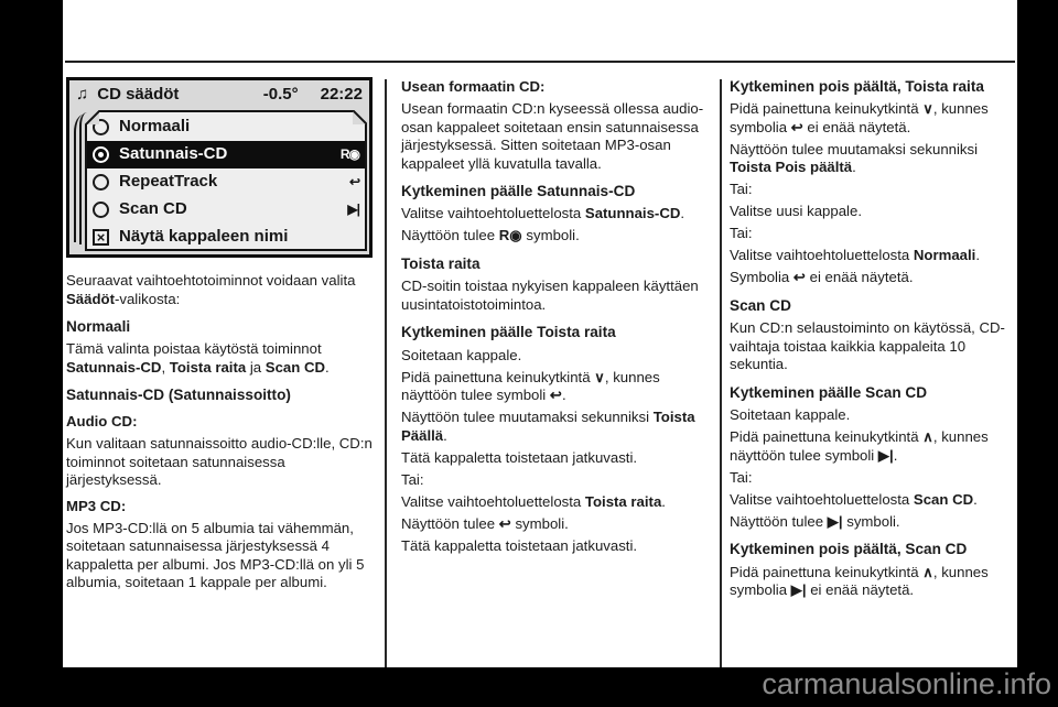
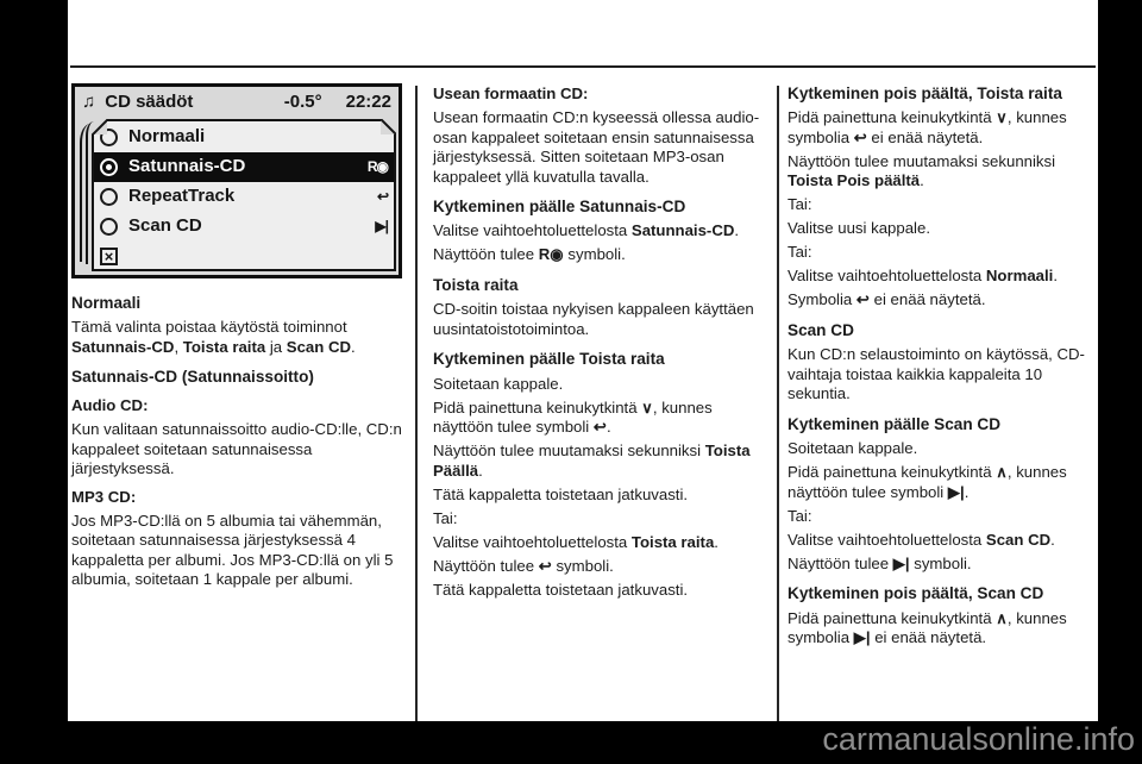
  ♫
  CD säädöt
  -0.5°
  22:22
  Normaali
  Satunnais-CD
  R◉
  RepeatTrack
  ↩
  Scan CD
  ▶|
  ×
- Näytä kappaleen nimi
- Seuraavat vaihtoehtotoiminnot voidaan valita Säädöt-valikosta:
  Normaali
  Tämä valinta poistaa käytöstä toiminnot Satunnais-CD, Toista raita ja Scan CD.
  Satunnais-CD (Satunnaissoitto)
  Audio CD:
- Kun valitaan satunnaissoitto audio-CD:lle, CD:n toiminnot soitetaan satunnaisessa järjestyksessä.
+ Kun valitaan satunnaissoitto audio-CD:lle, CD:n kappaleet soitetaan satunnaisessa järjestyksessä.
  MP3 CD:
  Jos MP3-CD:llä on 5 albumia tai vähemmän, soitetaan satunnaisessa järjestyksessä 4 kappaletta per albumi. Jos MP3-CD:llä on yli 5 albumia, soitetaan 1 kappale per albumi.
  Usean formaatin CD:
  Usean formaatin CD:n kyseessä ollessa audio-osan kappaleet soitetaan ensin satunnaisessa järjestyksessä. Sitten soitetaan MP3-osan kappaleet yllä kuvatulla tavalla.
  Kytkeminen päälle Satunnais-CD
  Valitse vaihtoehtoluettelosta Satunnais-CD.
  Näyttöön tulee R◉ symboli.
  Toista raita
  CD-soitin toistaa nykyisen kappaleen käyttäen uusintatoistotoimintoa.
  Kytkeminen päälle Toista raita
  Soitetaan kappale.
  Pidä painettuna keinukytkintä ∨, kunnes näyttöön tulee symboli ↩.
  Näyttöön tulee muutamaksi sekunniksi Toista Päällä.
  Tätä kappaletta toistetaan jatkuvasti.
  Tai:
  Valitse vaihtoehtoluettelosta Toista raita.
  Näyttöön tulee ↩ symboli.
  Tätä kappaletta toistetaan jatkuvasti.
  Kytkeminen pois päältä, Toista raita
  Pidä painettuna keinukytkintä ∨, kunnes symbolia ↩ ei enää näytetä.
  Näyttöön tulee muutamaksi sekunniksi Toista Pois päältä.
  Tai:
  Valitse uusi kappale.
  Tai:
  Valitse vaihtoehtoluettelosta Normaali.
  Symbolia ↩ ei enää näytetä.
  Scan CD
  Kun CD:n selaustoiminto on käytössä, CD-vaihtaja toistaa kaikkia kappaleita 10 sekuntia.
  Kytkeminen päälle Scan CD
  Soitetaan kappale.
  Pidä painettuna keinukytkintä ∧, kunnes näyttöön tulee symboli ▶|.
  Tai:
  Valitse vaihtoehtoluettelosta Scan CD.
  Näyttöön tulee ▶| symboli.
  Kytkeminen pois päältä, Scan CD
  Pidä painettuna keinukytkintä ∧, kunnes symbolia ▶| ei enää näytetä.
  carmanualsonline.info
